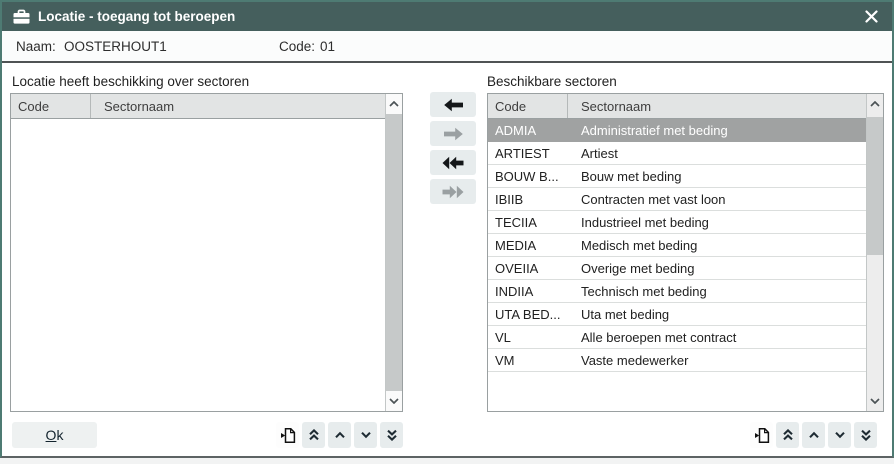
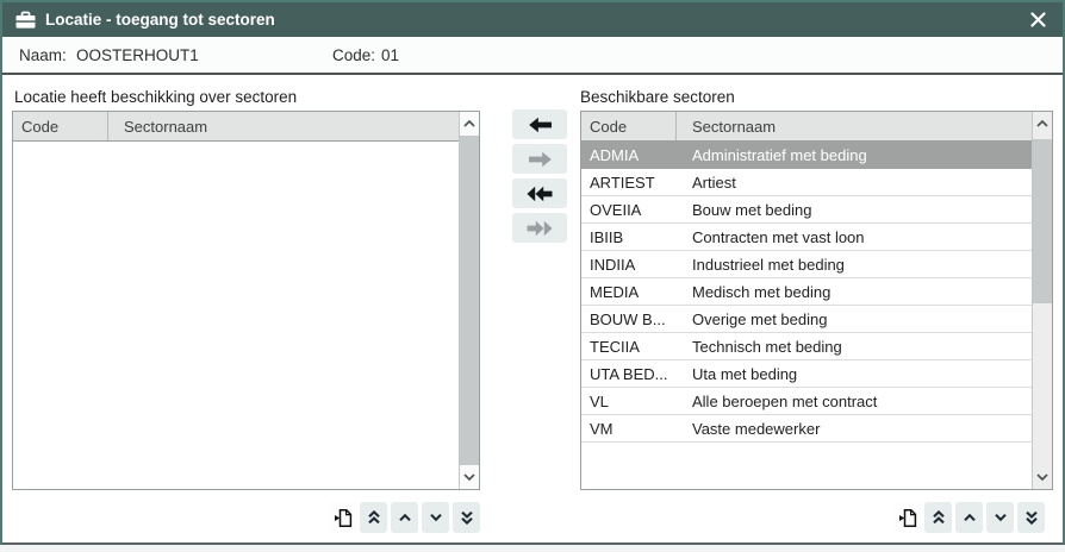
- Locatie - toegang tot beroepen
+ Locatie - toegang tot sectoren
  Naam:
  OOSTERHOUT1
  Code:
  01
  Locatie heeft beschikking over sectoren
  Beschikbare sectoren
  Code
  Sectornaam
  Code
  Sectornaam
  ADMIA
  Administratief met beding
  ARTIEST
  Artiest
- BOUW B...
+ OVEIIA
  Bouw met beding
  IBIIB
  Contracten met vast loon
- TECIIA
+ INDIIA
  Industrieel met beding
  MEDIA
  Medisch met beding
- OVEIIA
+ BOUW B...
  Overige met beding
- INDIIA
+ TECIIA
  Technisch met beding
  UTA BED...
  Uta met beding
  VL
  Alle beroepen met contract
  VM
  Vaste medewerker
- Ok
